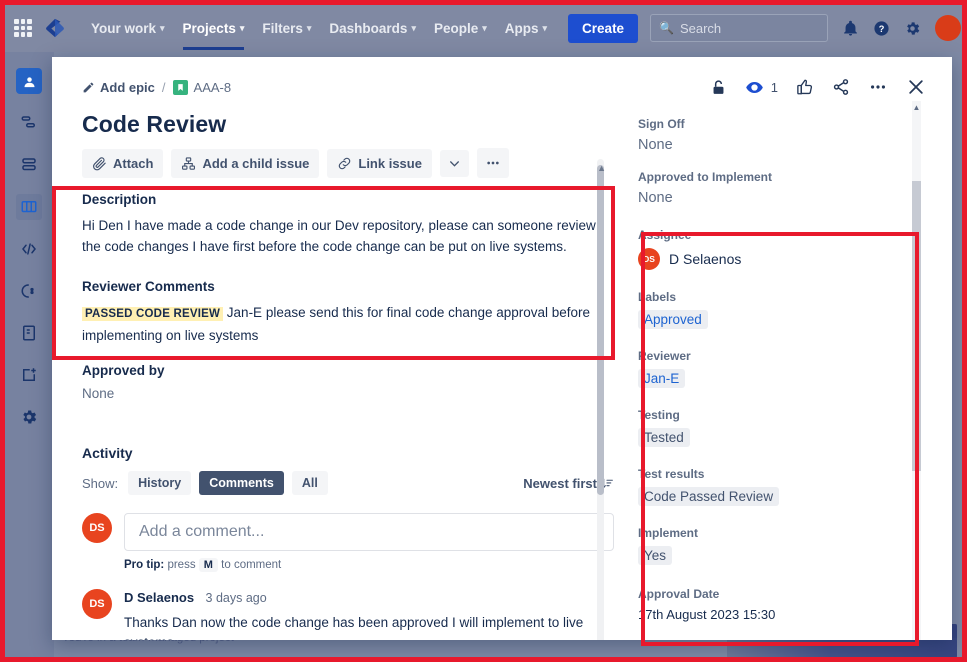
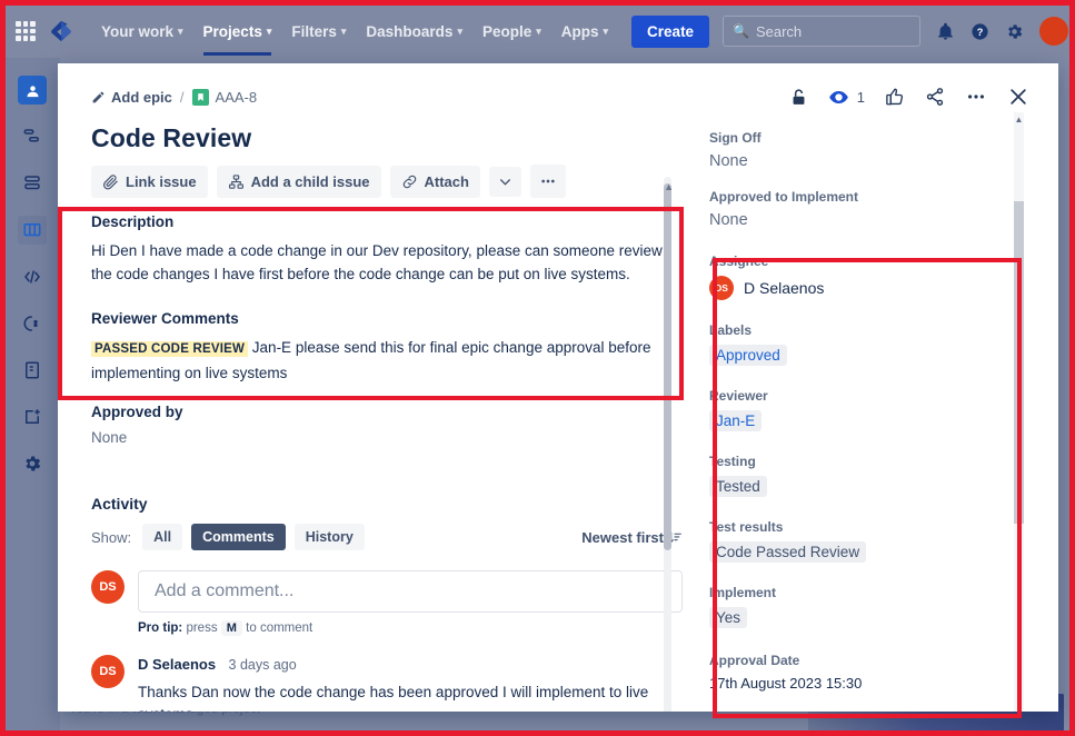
  Your work
  ▾
  Projects
  ▾
  Filters
  ▾
  Dashboards
  ▾
  People
  ▾
  Apps
  ▾
  Create
  🔍
  Search
  ?
  Add epic
  /
  AAA-8
  1
  Code Review
- Attach
+ Link issue
  Add a child issue
- Link issue
+ Attach
  Description
  Hi Den I have made a code change in our Dev repository, please can someone review the code changes I have first before the code change can be put on live systems.
  Reviewer Comments
- PASSED CODE REVIEW Jan-E please send this for final code change approval before implementing on live systems
+ PASSED CODE REVIEW Jan-E please send this for final epic change approval before implementing on live systems
  Approved by
  None
  Activity
  Show:
- History
+ All
  Comments
- All
+ History
  Newest first
  DS
  Add a comment...
  Pro tip: press M to comment
  DS
  D Selaenos 3 days ago
  Thanks Dan now the code change has been approved I will implement to live
  ▲
  Sign Off
  None
  Approved to Implement
  None
  Assignee
  DS
  D Selaenos
  Labels
  Approved
  Reviewer
  Jan-E
  Testing
  Tested
  Test results
  Code Passed Review
  Implement
  Yes
  Approval Date
  17th August 2023 15:30
  ▲
